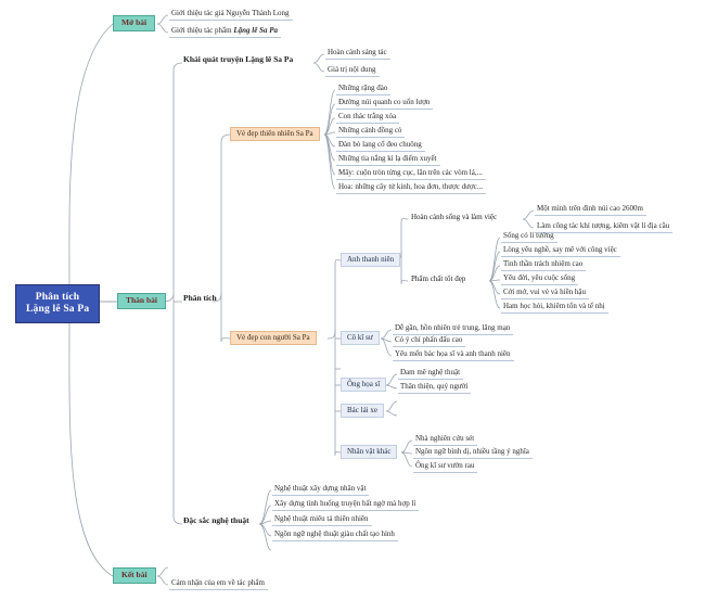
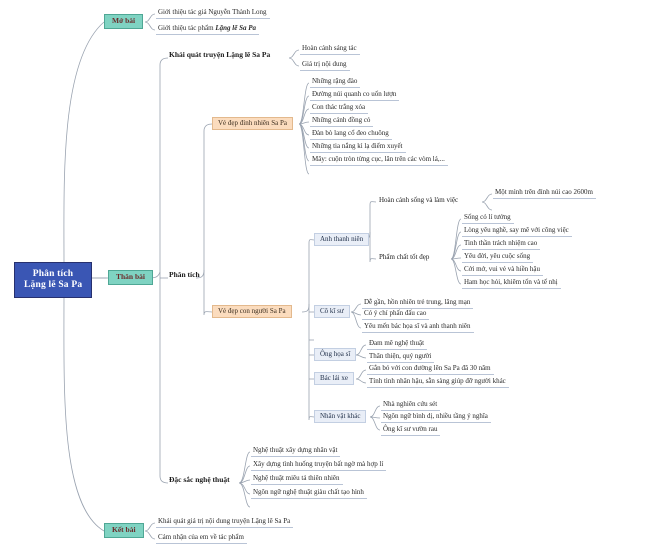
  Phân tích
  Lặng lẽ Sa Pa
  Mở bài
  Giới thiệu tác giả Nguyễn Thành Long
  Giới thiệu tác phẩm Lặng lẽ Sa Pa
  Thân bài
  Khái quát truyện Lặng lẽ Sa Pa
  Hoàn cảnh sáng tác
  Giá trị nội dung
  Phân tích
- Vẻ đẹp thiên nhiên Sa Pa
+ Vẻ đẹp đỉnh nhiên Sa Pa
  Những rặng đào
  Đường núi quanh co uốn lượn
  Con thác trắng xóa
  Những cánh đồng cỏ
  Đàn bò lang cổ đeo chuông
  Những tia nắng kì lạ điểm xuyết
  Mây: cuộn tròn từng cục, lăn trên các vòm lá,...
- Hoa: những cây tử kinh, hoa đơn, thược dược...
  Vẻ đẹp con người Sa Pa
  Anh thanh niên
  Hoàn cảnh sống và làm việc
  Một mình trên đỉnh núi cao 2600m
- Làm công tác khí tượng, kiêm vật lí địa cầu
  Phẩm chất tốt đẹp
  Sống có lí tưởng
  Lòng yêu nghề, say mê với công việc
  Tinh thần trách nhiệm cao
  Yêu đời, yêu cuộc sống
  Cởi mở, vui vẻ và hiền hậu
  Ham học hỏi, khiêm tốn và tế nhị
  Cô kĩ sư
  Dễ gần, hồn nhiên trẻ trung, lãng mạn
  Có ý chí phấn đấu cao
  Yêu mến bác họa sĩ và anh thanh niên
  Ông họa sĩ
  Đam mê nghệ thuật
  Thân thiện, quý người
  Bác lái xe
+ Gắn bó với con đường lên Sa Pa đã 30 năm
+ Tính tình nhân hậu, sẵn sàng giúp đỡ người khác
  Nhân vật khác
  Nhà nghiên cứu sét
  Ngôn ngữ bình dị, nhiều tầng ý nghĩa
  Ông kĩ sư vườn rau
  Đặc sắc nghệ thuật
  Nghệ thuật xây dựng nhân vật
  Xây dựng tình huống truyện bất ngờ mà hợp lí
  Nghệ thuật miêu tả thiên nhiên
  Ngôn ngữ nghệ thuật giàu chất tạo hình
  Kết bài
+ Khái quát giá trị nội dung truyện Lặng lẽ Sa Pa
  Cảm nhận của em về tác phẩm
